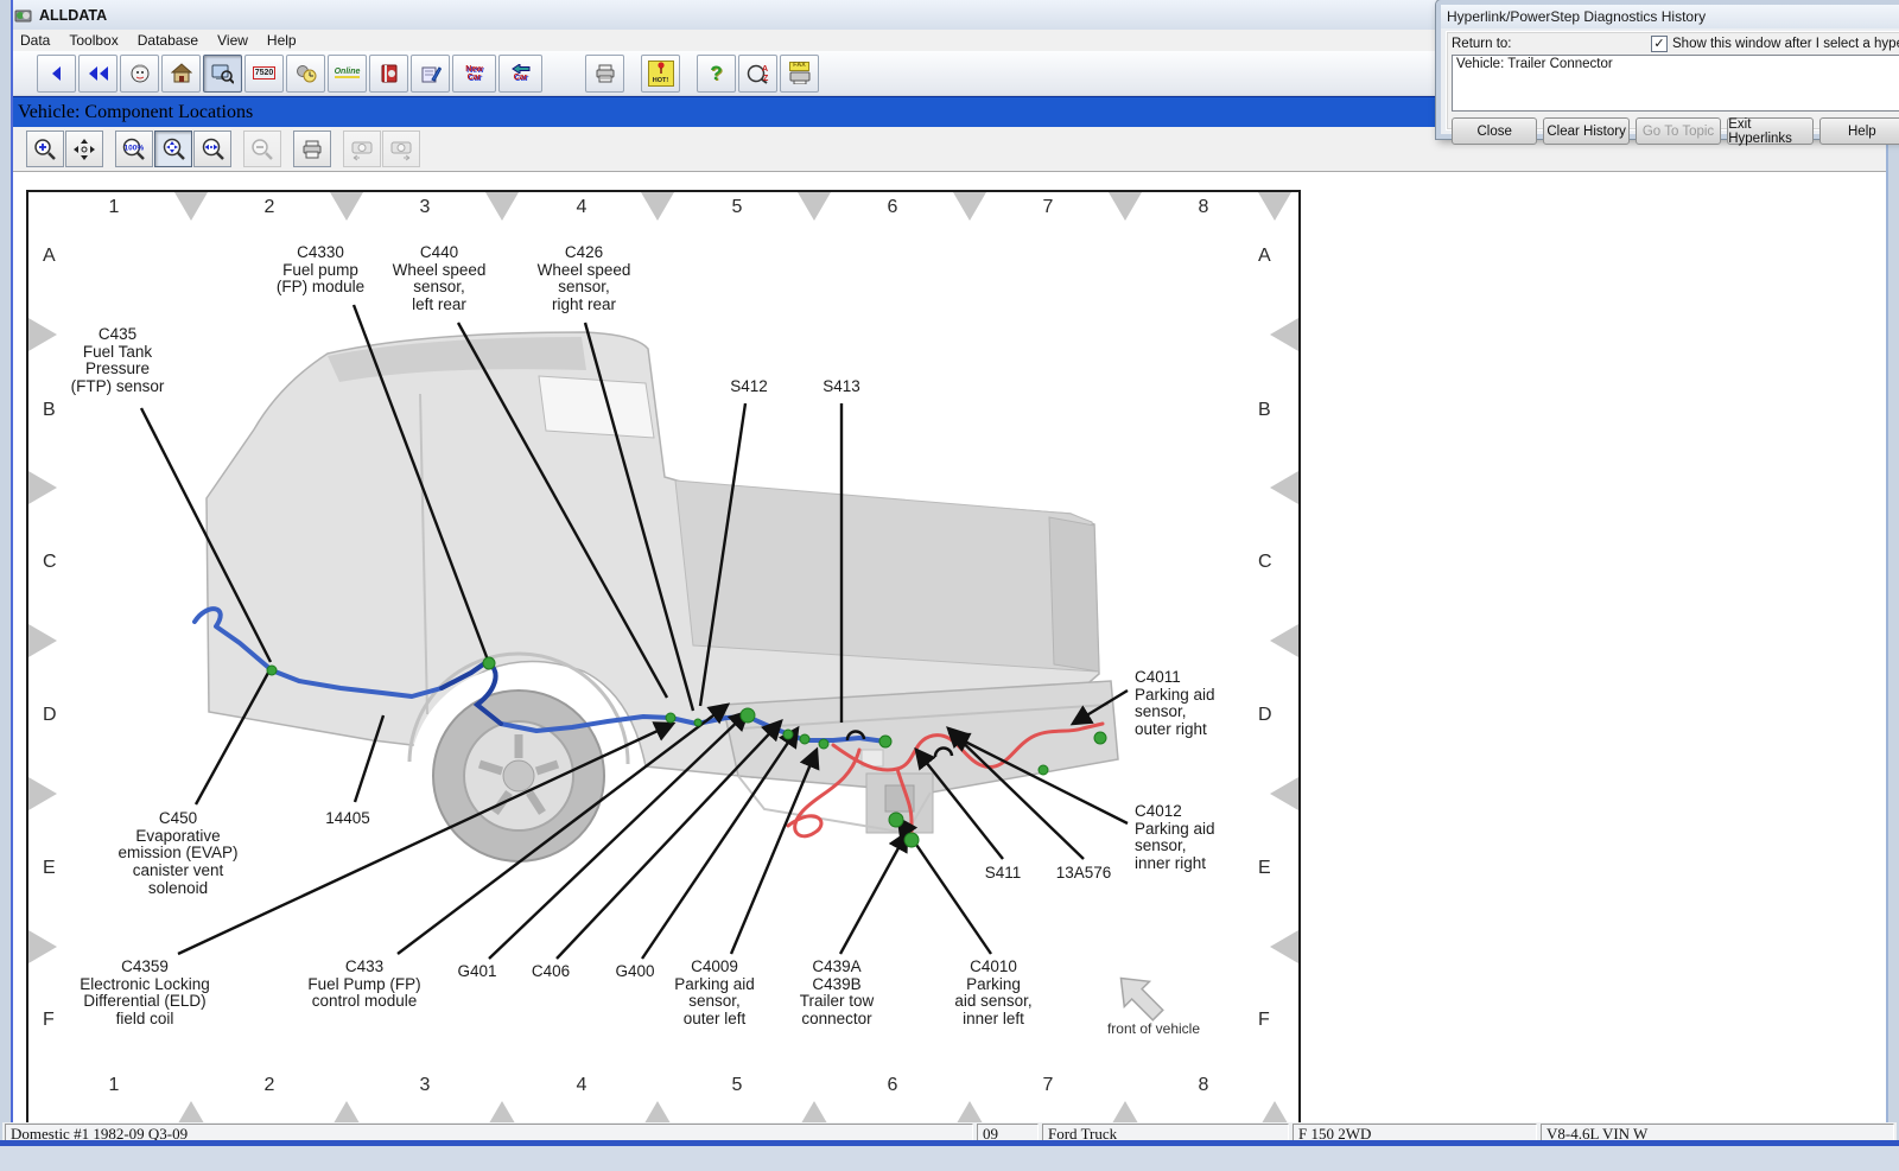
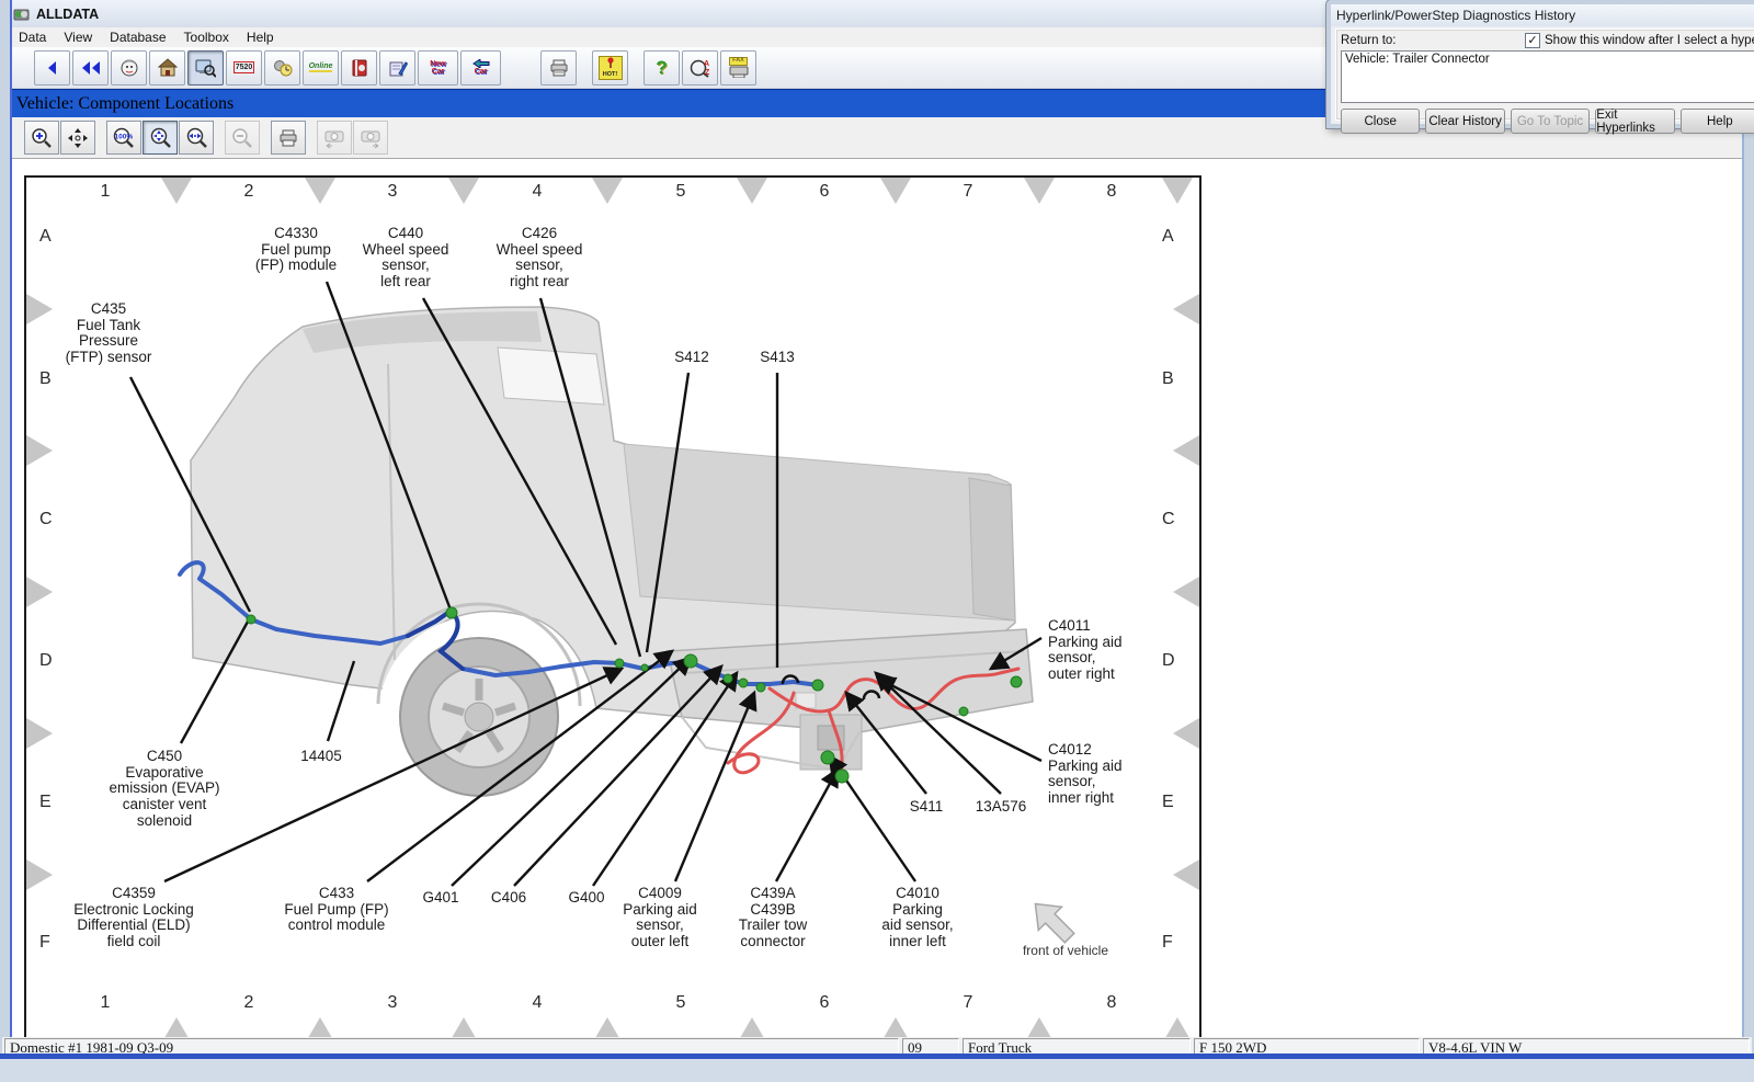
  ALLDATA
  Data
- Toolbox
+ View
  Database
- View
+ Toolbox
  Help
  ?
  Vehicle: Component Locations
  1
  1
  2
  2
  3
  3
  4
  4
  5
  5
  6
  6
  7
  7
  8
  8
  A
  A
  B
  B
  C
  C
  D
  D
  E
  E
  F
  F
  C435
  Fuel Tank
  Pressure
  (FTP) sensor
  C4330
  Fuel pump
  (FP) module
  C440
  Wheel speed
  sensor,
  left rear
  C426
  Wheel speed
  sensor,
  right rear
  S412
  S413
  C4011
  Parking aid
  sensor,
  outer right
  C4012
  Parking aid
  sensor,
  inner right
  S411
  13A576
  C450
  Evaporative
  emission (EVAP)
  canister vent
  solenoid
  14405
  C4359
  Electronic Locking
  Differential (ELD)
  field coil
  C433
  Fuel Pump (FP)
  control module
  G401
  C406
  G400
  C4009
  Parking aid
  sensor,
  outer left
  C439A
  C439B
  Trailer tow
  connector
  C4010
  Parking
  aid sensor,
  inner left
  front of vehicle
  Hyperlink/PowerStep Diagnostics History
  Return to:
  ✓
  Show this window after I select a hyp
  Vehicle: Trailer Connector
  Close
  Clear History
  Go To Topic
  Exit Hyperlinks
  Help
- Domestic #1 1982-09 Q3-09
+ Domestic #1 1981-09 Q3-09
  09
  Ford Truck
  F 150 2WD
  V8-4.6L VIN W
